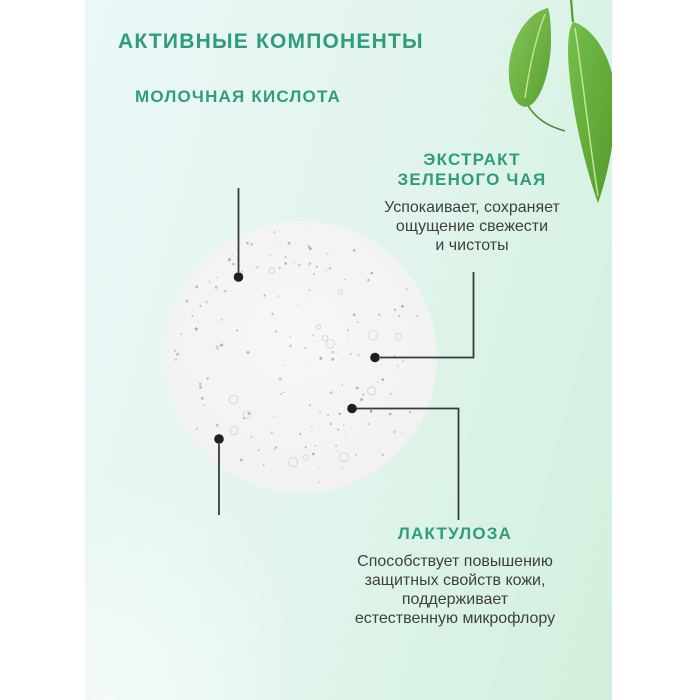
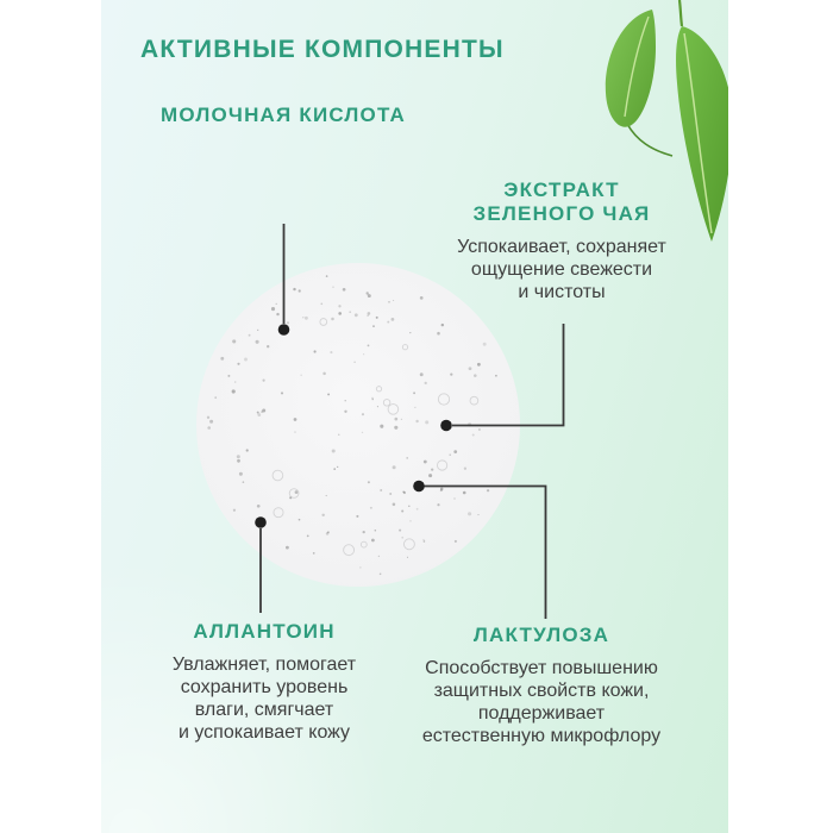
  АКТИВНЫЕ КОМПОНЕНТЫ
  МОЛОЧНАЯ КИСЛОТА
  ЭКСТРАКТ
  ЗЕЛЕНОГО ЧАЯ
  Успокаивает, сохраняет
  ощущение свежести
  и чистоты
+ АЛЛАНТОИН
+ Увлажняет, помогает
+ сохранить уровень
+ влаги, смягчает
+ и успокаивает кожу
  ЛАКТУЛОЗА
  Способствует повышению
  защитных свойств кожи,
  поддерживает
  естественную микрофлору
